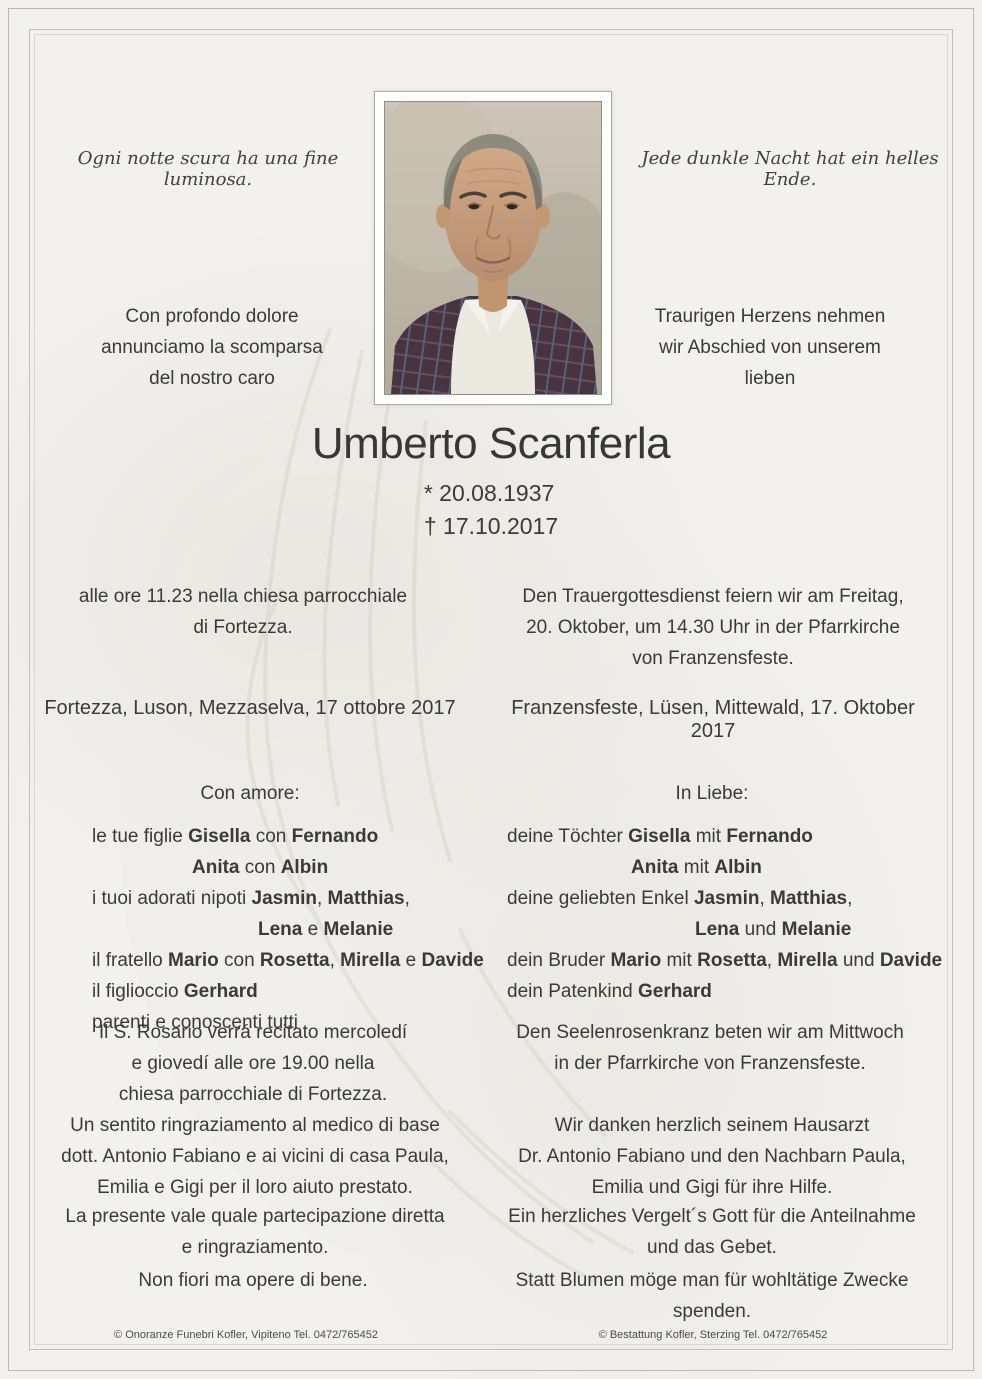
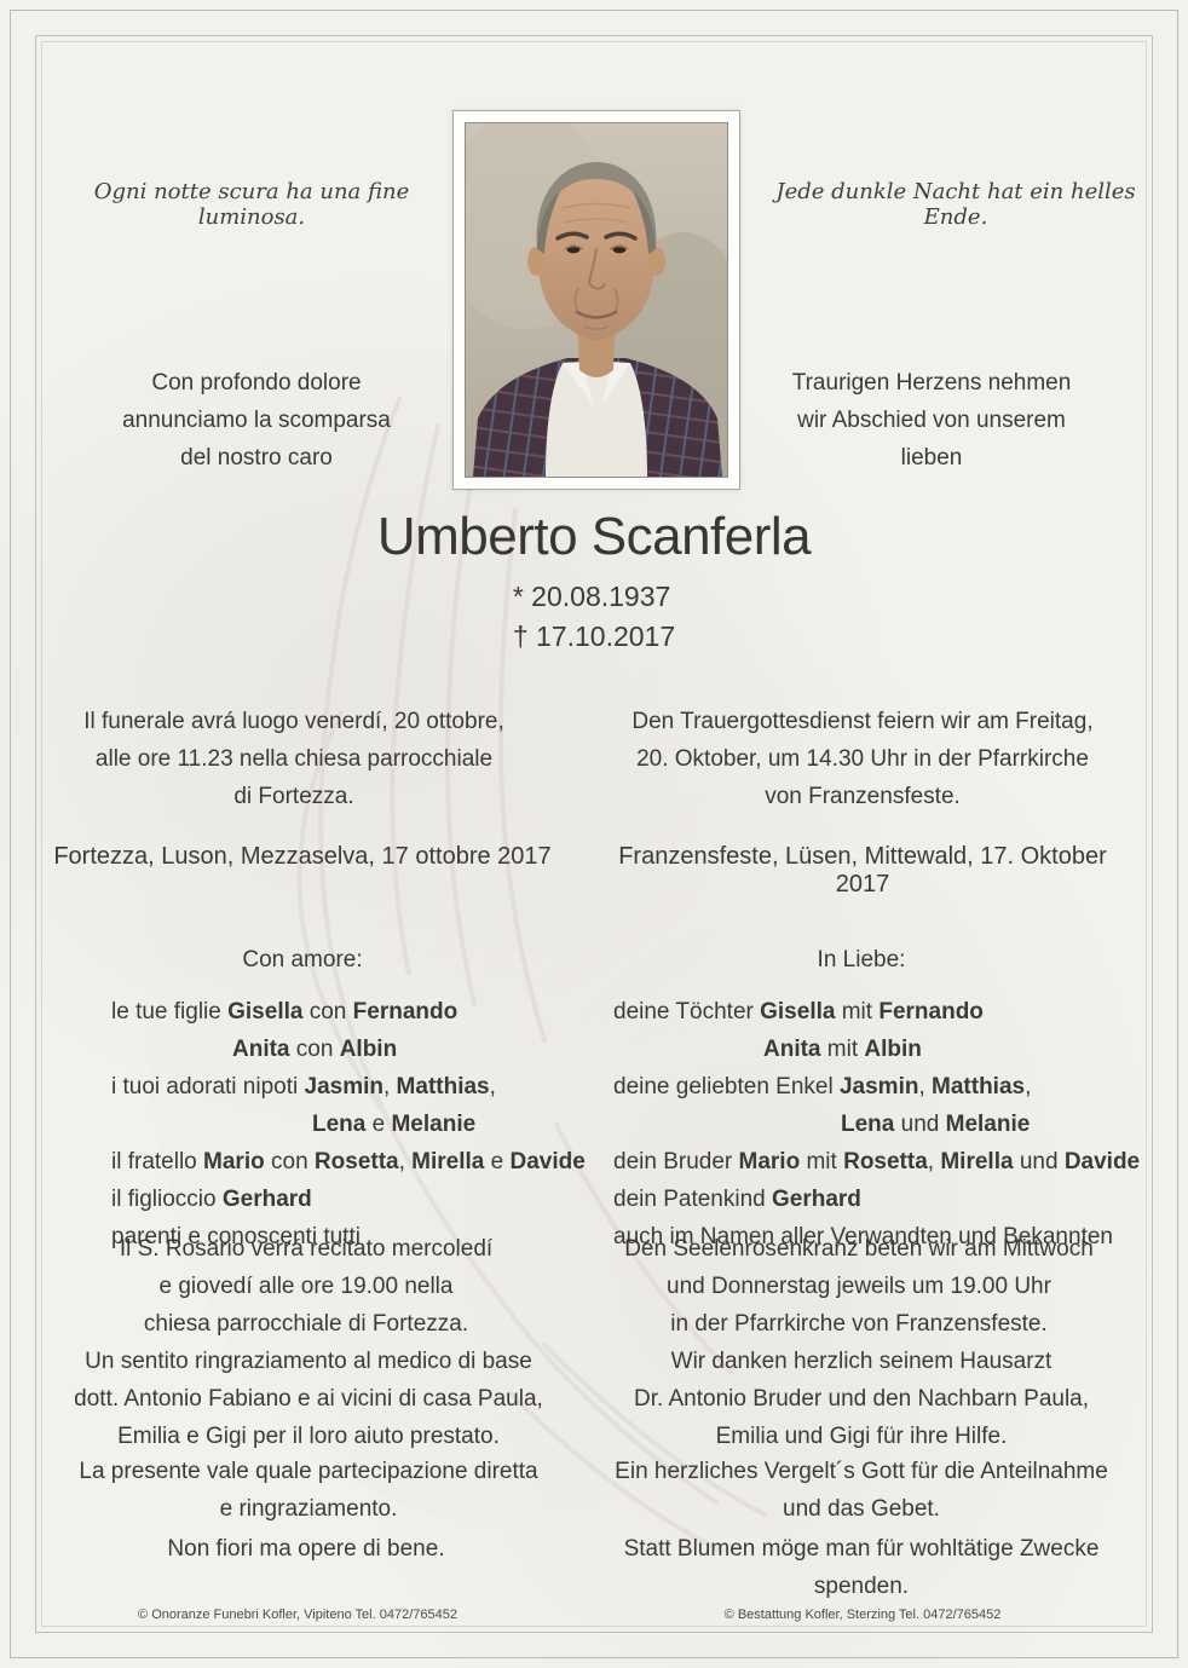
  Ogni notte scura ha una fine luminosa.
  Jede dunkle Nacht hat ein helles Ende.
  Con profondo dolore
  annunciamo la scomparsa
  del nostro caro
  Traurigen Herzens nehmen
  wir Abschied von unserem
  lieben
  Umberto Scanferla
  * 20.08.1937
  † 17.10.2017
+ Il funerale avrá luogo venerdí, 20 ottobre,
  alle ore 11.23 nella chiesa parrocchiale
  di Fortezza.
  Den Trauergottesdienst feiern wir am Freitag,
  20. Oktober, um 14.30 Uhr in der Pfarrkirche
  von Franzensfeste.
  Fortezza, Luson, Mezzaselva, 17 ottobre 2017
  Franzensfeste, Lüsen, Mittewald, 17. Oktober 2017
  Con amore:
  In Liebe:
  le tue figlie Gisella con Fernando
  Anita con Albin
  i tuoi adorati nipoti Jasmin, Matthias,
  Lena e Melanie
  il fratello Mario con Rosetta, Mirella e Davide
  il figlioccio Gerhard
  parenti e conoscenti tutti
  deine Töchter Gisella mit Fernando
  Anita mit Albin
  deine geliebten Enkel Jasmin, Matthias,
  Lena und Melanie
  dein Bruder Mario mit Rosetta, Mirella und Davide
  dein Patenkind Gerhard
+ auch im Namen aller Verwandten und Bekannten
  Il S. Rosario verrá recitato mercoledí
  e giovedí alle ore 19.00 nella
  chiesa parrocchiale di Fortezza.
  Den Seelenrosenkranz beten wir am Mittwoch
+ und Donnerstag jeweils um 19.00 Uhr
  in der Pfarrkirche von Franzensfeste.
  Un sentito ringraziamento al medico di base
  dott. Antonio Fabiano e ai vicini di casa Paula,
  Emilia e Gigi per il loro aiuto prestato.
  Wir danken herzlich seinem Hausarzt
- Dr. Antonio Fabiano und den Nachbarn Paula,
+ Dr. Antonio Bruder und den Nachbarn Paula,
  Emilia und Gigi für ihre Hilfe.
  La presente vale quale partecipazione diretta
  e ringraziamento.
  Ein herzliches Vergelt´s Gott für die Anteilnahme
  und das Gebet.
  Non fiori ma opere di bene.
  Statt Blumen möge man für wohltätige Zwecke spenden.
  © Onoranze Funebri Kofler, Vipiteno Tel. 0472/765452
  © Bestattung Kofler, Sterzing Tel. 0472/765452
